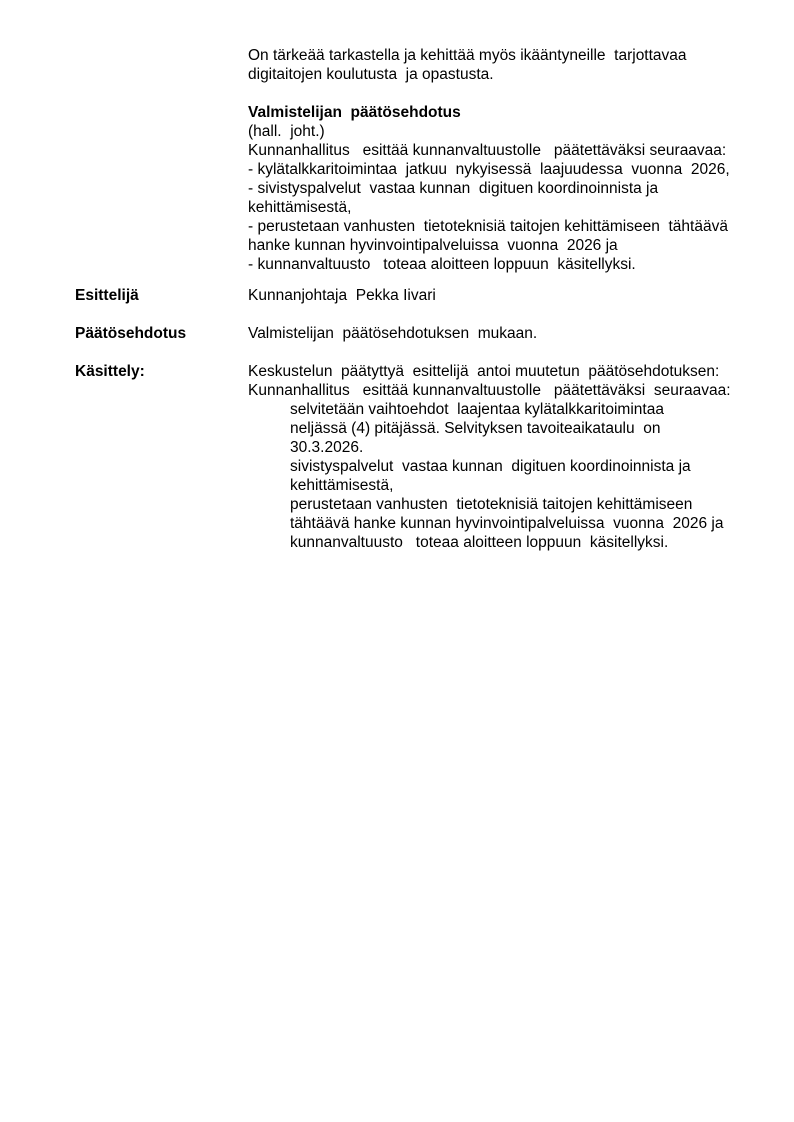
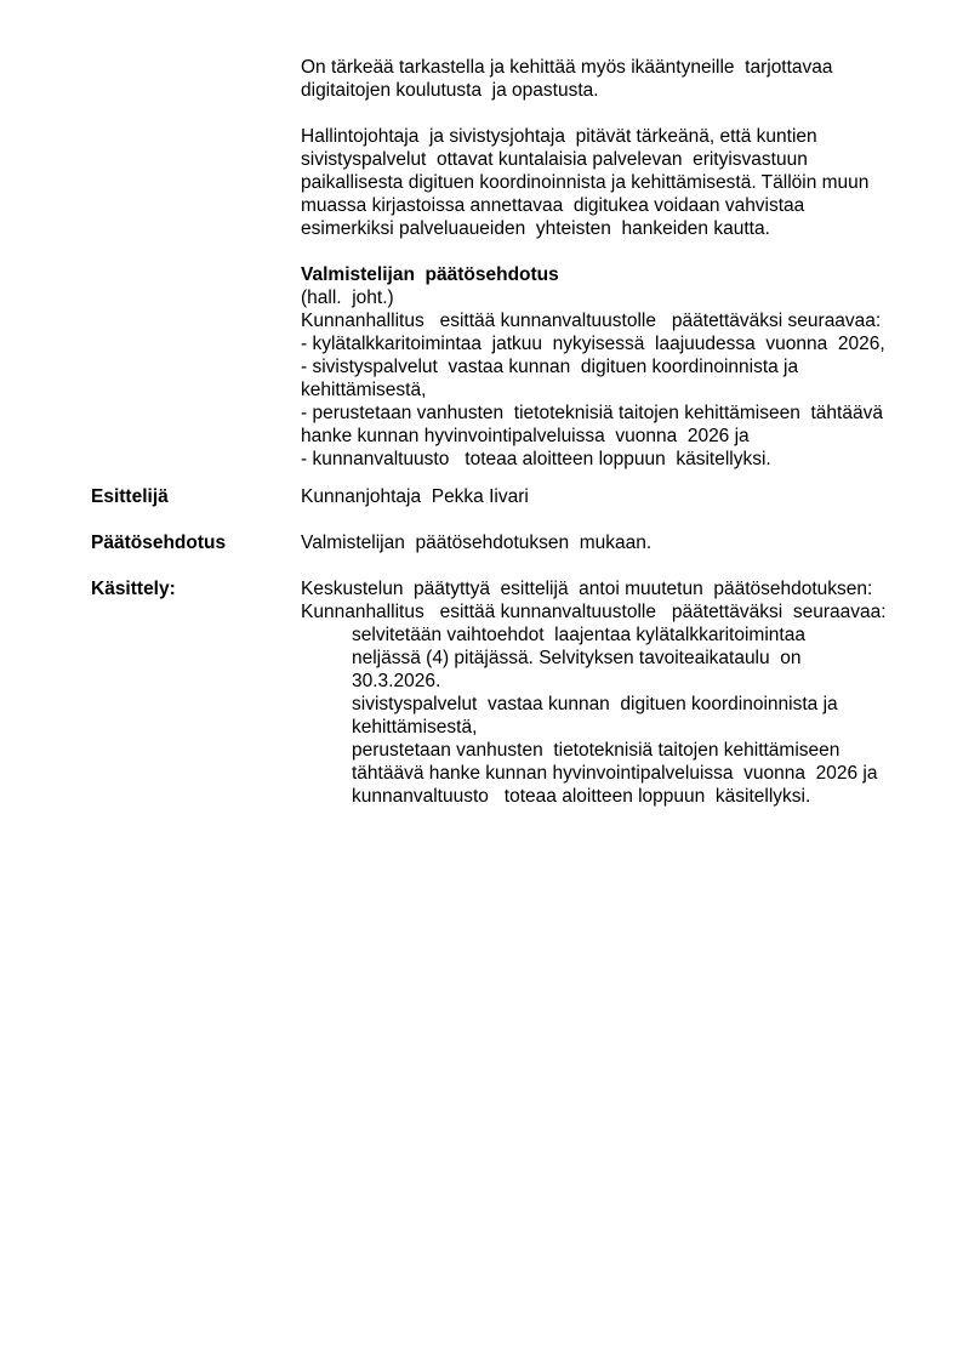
  On tärkeää tarkastella ja kehittää myös ikääntyneille tarjottavaa
  digitaitojen koulutusta ja opastusta.
+ Hallintojohtaja ja sivistysjohtaja pitävät tärkeänä, että kuntien
+ sivistyspalvelut ottavat kuntalaisia palvelevan erityisvastuun
+ paikallisesta digituen koordinoinnista ja kehittämisestä. Tällöin muun
+ muassa kirjastoissa annettavaa digitukea voidaan vahvistaa
+ esimerkiksi palveluaueiden yhteisten hankeiden kautta.
  Valmistelijan päätösehdotus
  (hall. joht.)
  Kunnanhallitus esittää kunnanvaltuustolle päätettäväksi seuraavaa:
  - kylätalkkaritoimintaa jatkuu nykyisessä laajuudessa vuonna 2026,
  - sivistyspalvelut vastaa kunnan digituen koordinoinnista ja
  kehittämisestä,
  - perustetaan vanhusten tietoteknisiä taitojen kehittämiseen tähtäävä
  hanke kunnan hyvinvointipalveluissa vuonna 2026 ja
  - kunnanvaltuusto toteaa aloitteen loppuun käsitellyksi.
  Esittelijä
  Kunnanjohtaja Pekka Iivari
  Päätösehdotus
  Valmistelijan päätösehdotuksen mukaan.
  Käsittely:
  Keskustelun päätyttyä esittelijä antoi muutetun päätösehdotuksen:
  Kunnanhallitus esittää kunnanvaltuustolle päätettäväksi seuraavaa:
  selvitetään vaihtoehdot laajentaa kylätalkkaritoimintaa
  neljässä (4) pitäjässä. Selvityksen tavoiteaikataulu on
  30.3.2026.
  sivistyspalvelut vastaa kunnan digituen koordinoinnista ja
  kehittämisestä,
  perustetaan vanhusten tietoteknisiä taitojen kehittämiseen
  tähtäävä hanke kunnan hyvinvointipalveluissa vuonna 2026 ja
  kunnanvaltuusto toteaa aloitteen loppuun käsitellyksi.
